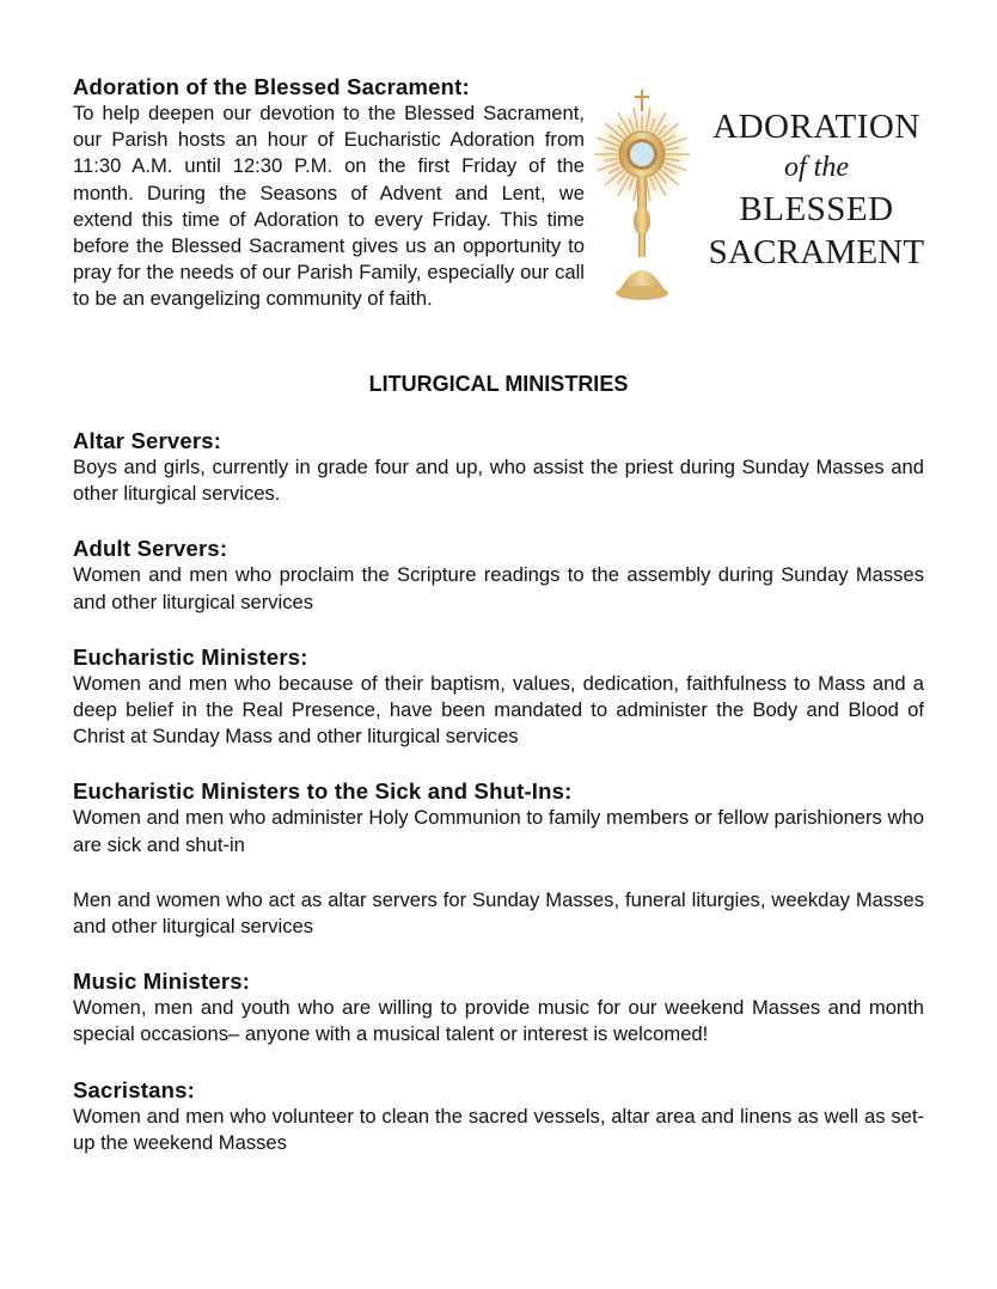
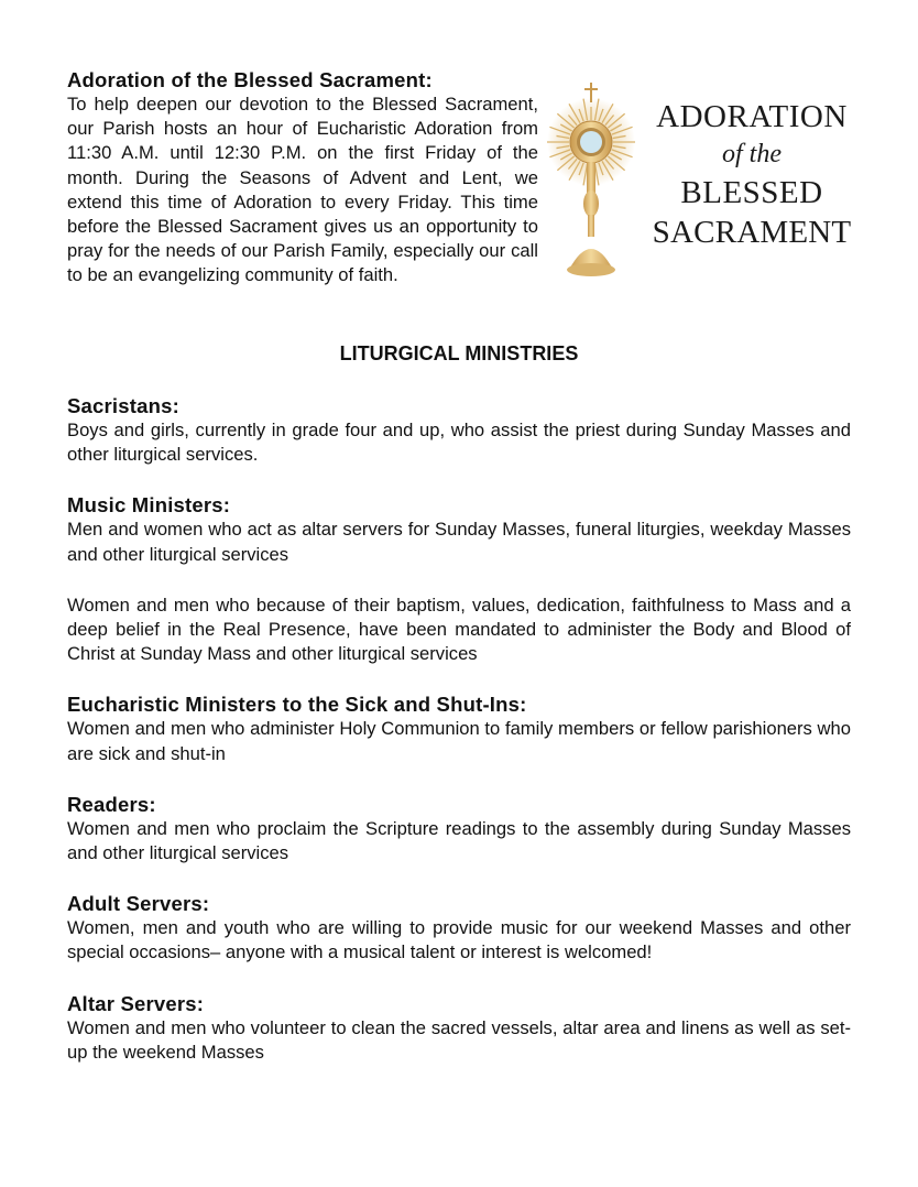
  Adoration of the Blessed Sacrament:
  To help deepen our devotion to the Blessed Sacrament, our Parish hosts an hour of Eucharistic Adoration from 11:30 A.M. until 12:30 P.M. on the first Friday of the month. During the Seasons of Advent and Lent, we extend this time of Adoration to every Friday. This time before the Blessed Sacrament gives us an opportunity to pray for the needs of our Parish Family, especially our call to be an evangelizing community of faith.
  ADORATION
  of the
  BLESSED
  SACRAMENT
  LITURGICAL MINISTRIES
- Altar Servers:
+ Sacristans:
  Boys and girls, currently in grade four and up, who assist the priest during Sunday Masses and other liturgical services.
- Adult Servers:
+ Music Ministers:
- Women and men who proclaim the Scripture readings to the assembly during Sunday Masses and other liturgical services
+ Men and women who act as altar servers for Sunday Masses, funeral liturgies, weekday Masses and other liturgical services
- Eucharistic Ministers:
  Women and men who because of their baptism, values, dedication, faithfulness to Mass and a deep belief in the Real Presence, have been mandated to administer the Body and Blood of Christ at Sunday Mass and other liturgical services
  Eucharistic Ministers to the Sick and Shut-Ins:
  Women and men who administer Holy Communion to family members or fellow parishioners who are sick and shut-in
+ Readers:
- Men and women who act as altar servers for Sunday Masses, funeral liturgies, weekday Masses and other liturgical services
+ Women and men who proclaim the Scripture readings to the assembly during Sunday Masses and other liturgical services
- Music Ministers:
+ Adult Servers:
- Women, men and youth who are willing to provide music for our weekend Masses and month special occasions– anyone with a musical talent or interest is welcomed!
+ Women, men and youth who are willing to provide music for our weekend Masses and other special occasions– anyone with a musical talent or interest is welcomed!
- Sacristans:
+ Altar Servers:
  Women and men who volunteer to clean the sacred vessels, altar area and linens as well as set-up the weekend Masses
